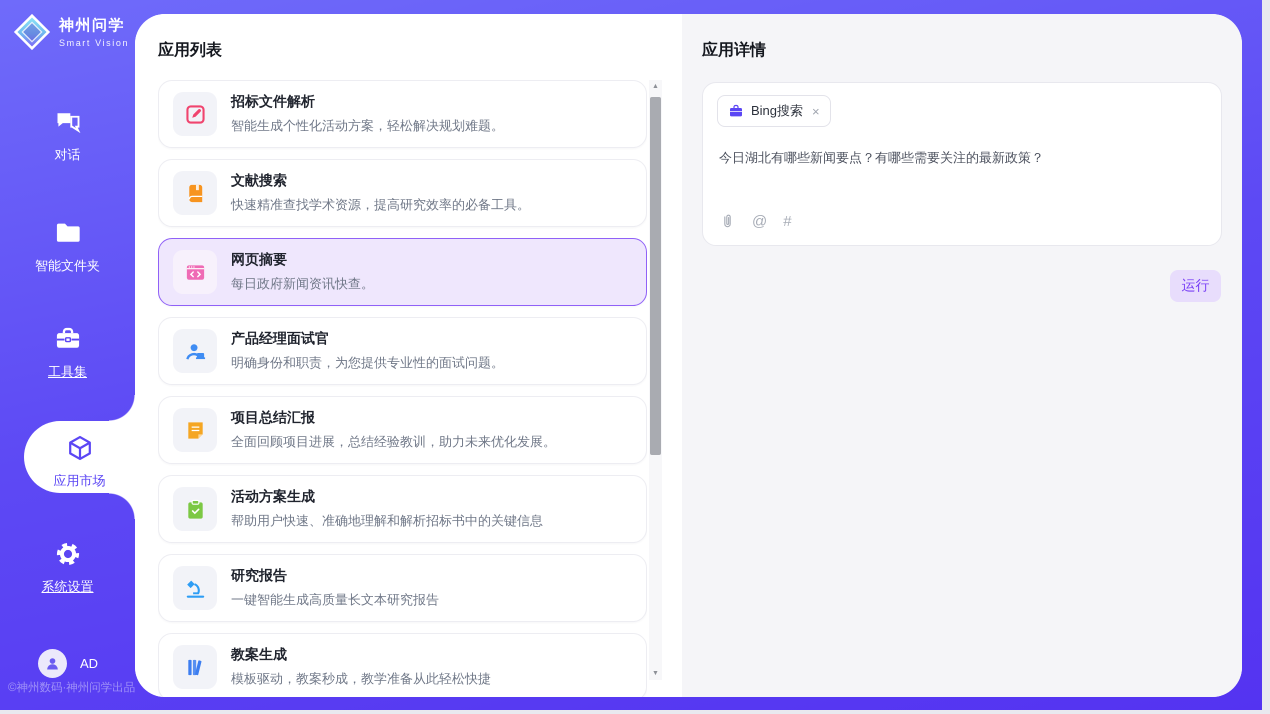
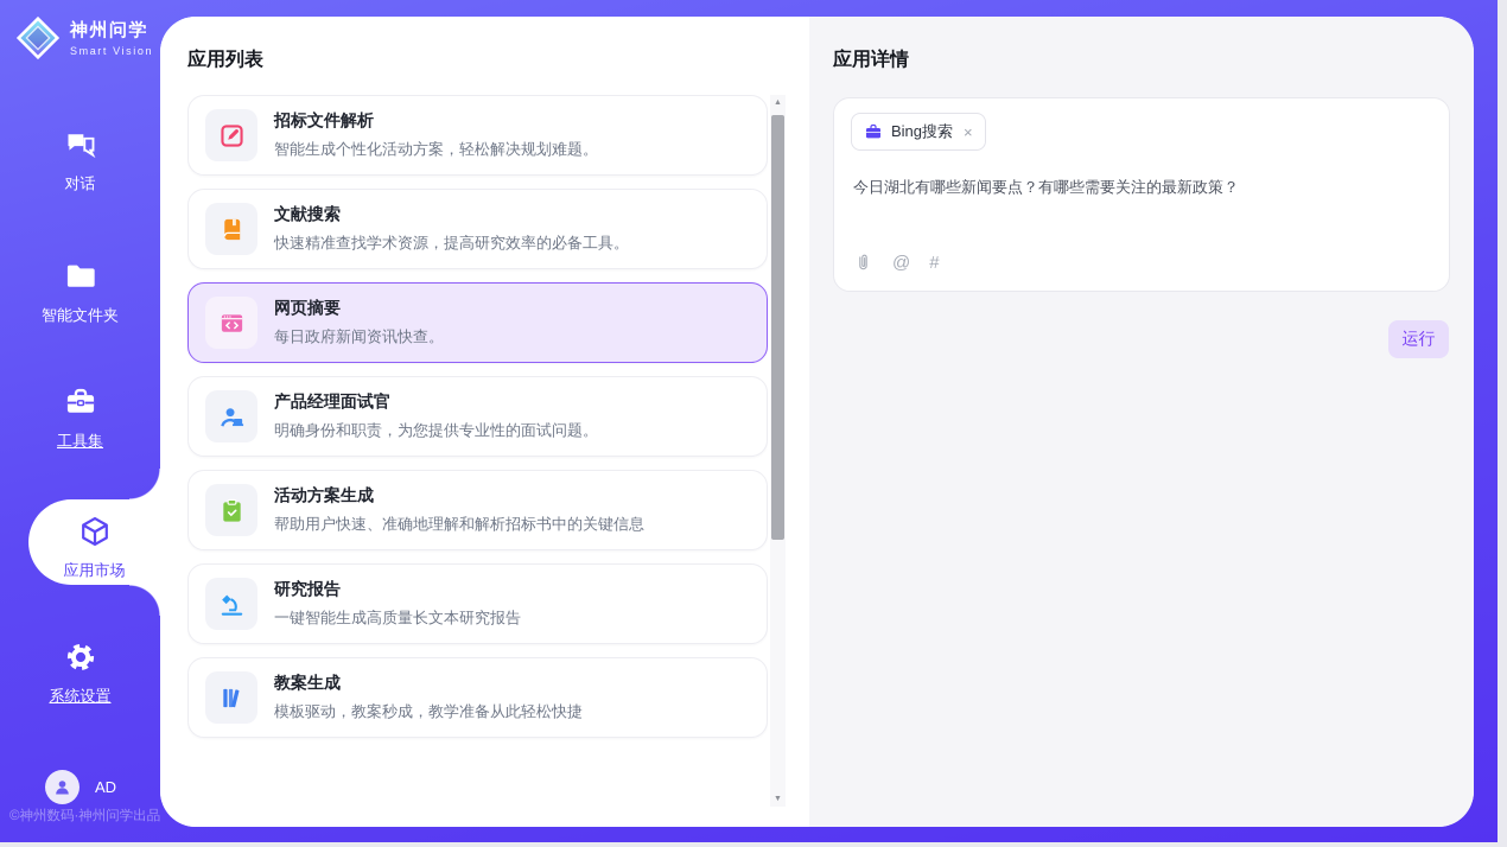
  神州问学
  Smart Vision
  对话
  智能文件夹
  工具集
  应用市场
  系统设置
  AD
  ©神州数码·神州问学出品
  应用列表
  招标文件解析
  智能生成个性化活动方案，轻松解决规划难题。
  文献搜索
  快速精准查找学术资源，提高研究效率的必备工具。
  网页摘要
  每日政府新闻资讯快查。
  产品经理面试官
  明确身份和职责，为您提供专业性的面试问题。
- 项目总结汇报
- 全面回顾项目进展，总结经验教训，助力未来优化发展。
  活动方案生成
  帮助用户快速、准确地理解和解析招标书中的关键信息
  研究报告
  一键智能生成高质量长文本研究报告
  教案生成
  模板驱动，教案秒成，教学准备从此轻松快捷
  应用详情
  Bing搜索
  ×
  今日湖北有哪些新闻要点？有哪些需要关注的最新政策？
  @
  #
  运行
